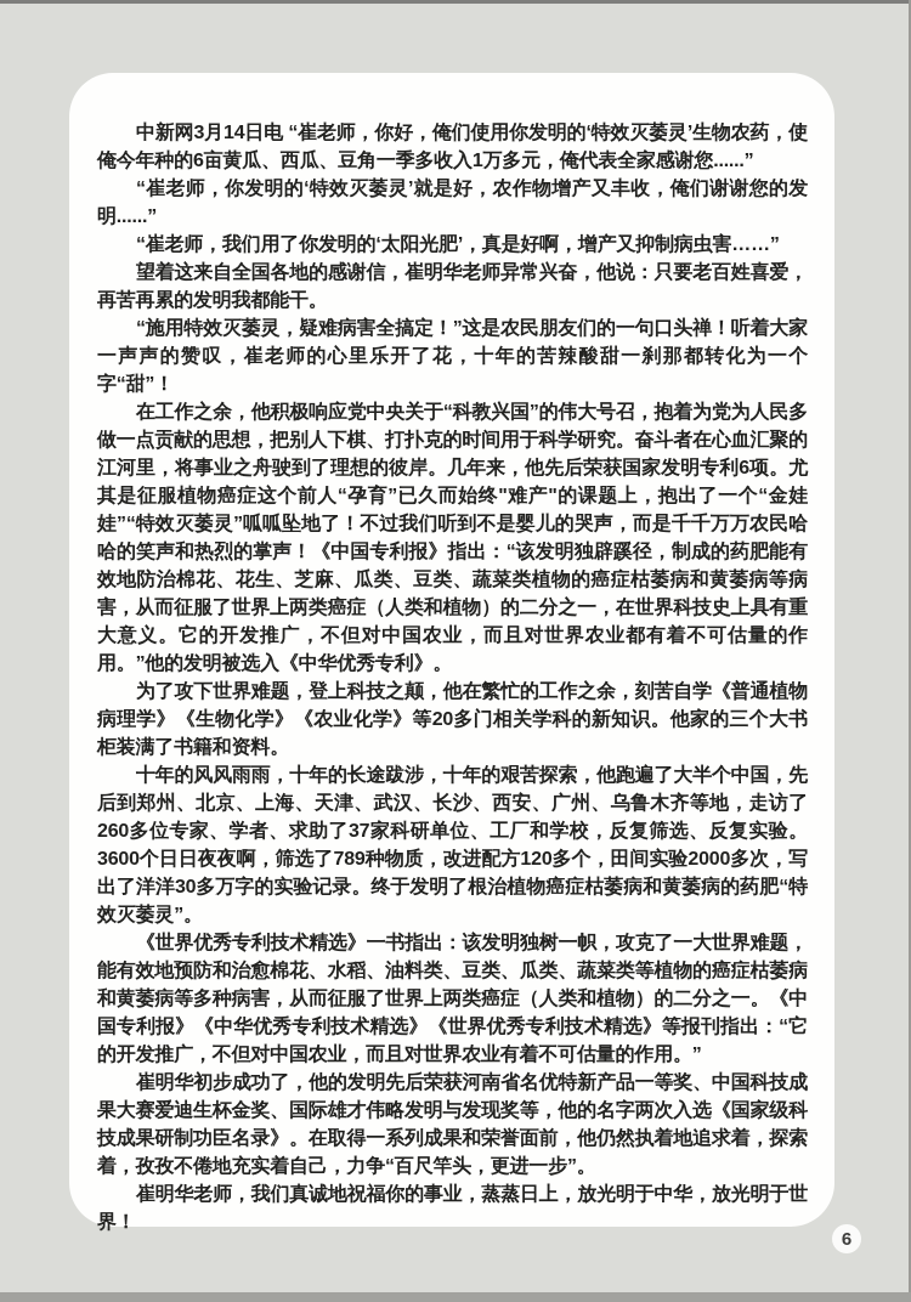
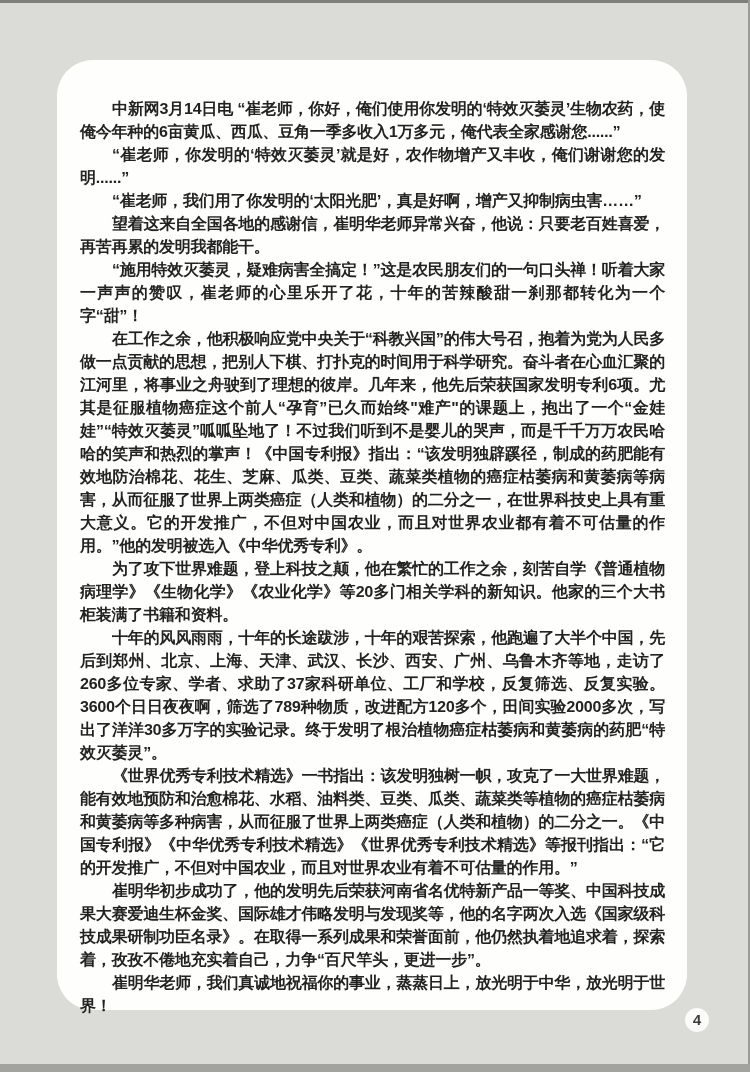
  中新网3月14日电 “崔老师，你好，俺们使用你发明的‘特效灭萎灵’生物农药，使俺今年种的6亩黄瓜、西瓜、豆角一季多收入1万多元，俺代表全家感谢您......”
  “崔老师，你发明的‘特效灭萎灵’就是好，农作物增产又丰收，俺们谢谢您的发明......”
  “崔老师，我们用了你发明的‘太阳光肥’，真是好啊，增产又抑制病虫害……”
  望着这来自全国各地的感谢信，崔明华老师异常兴奋，他说：只要老百姓喜爱，再苦再累的发明我都能干。
  “施用特效灭萎灵，疑难病害全搞定！”这是农民朋友们的一句口头禅！听着大家一声声的赞叹，崔老师的心里乐开了花，十年的苦辣酸甜一刹那都转化为一个字“甜”！
  在工作之余，他积极响应党中央关于“科教兴国”的伟大号召，抱着为党为人民多做一点贡献的思想，把别人下棋、打扑克的时间用于科学研究。奋斗者在心血汇聚的江河里，将事业之舟驶到了理想的彼岸。几年来，他先后荣获国家发明专利6项。尤其是征服植物癌症这个前人“孕育”已久而始终"难产"的课题上，抱出了一个“金娃娃”“特效灭萎灵”呱呱坠地了！不过我们听到不是婴儿的哭声，而是千千万万农民哈哈的笑声和热烈的掌声！《中国专利报》指出：“该发明独辟蹊径，制成的药肥能有效地防治棉花、花生、芝麻、瓜类、豆类、蔬菜类植物的癌症枯萎病和黄萎病等病害，从而征服了世界上两类癌症（人类和植物）的二分之一，在世界科技史上具有重大意义。它的开发推广，不但对中国农业，而且对世界农业都有着不可估量的作用。”他的发明被选入《中华优秀专利》。
  为了攻下世界难题，登上科技之颠，他在繁忙的工作之余，刻苦自学《普通植物病理学》《生物化学》《农业化学》等20多门相关学科的新知识。他家的三个大书柜装满了书籍和资料。
  十年的风风雨雨，十年的长途跋涉，十年的艰苦探索，他跑遍了大半个中国，先后到郑州、北京、上海、天津、武汉、长沙、西安、广州、乌鲁木齐等地，走访了260多位专家、学者、求助了37家科研单位、工厂和学校，反复筛选、反复实验。3600个日日夜夜啊，筛选了789种物质，改进配方120多个，田间实验2000多次，写出了洋洋30多万字的实验记录。终于发明了根治植物癌症枯萎病和黄萎病的药肥“特效灭萎灵”。
  《世界优秀专利技术精选》一书指出：该发明独树一帜，攻克了一大世界难题，能有效地预防和治愈棉花、水稻、油料类、豆类、瓜类、蔬菜类等植物的癌症枯萎病和黄萎病等多种病害，从而征服了世界上两类癌症（人类和植物）的二分之一。《中国专利报》《中华优秀专利技术精选》《世界优秀专利技术精选》等报刊指出：“它的开发推广，不但对中国农业，而且对世界农业有着不可估量的作用。”
  崔明华初步成功了，他的发明先后荣获河南省名优特新产品一等奖、中国科技成果大赛爱迪生杯金奖、国际雄才伟略发明与发现奖等，他的名字两次入选《国家级科技成果研制功臣名录》。在取得一系列成果和荣誉面前，他仍然执着地追求着，探索着，孜孜不倦地充实着自己，力争“百尺竿头，更进一步”。
  崔明华老师，我们真诚地祝福你的事业，蒸蒸日上，放光明于中华，放光明于世界！
- 6
+ 4
